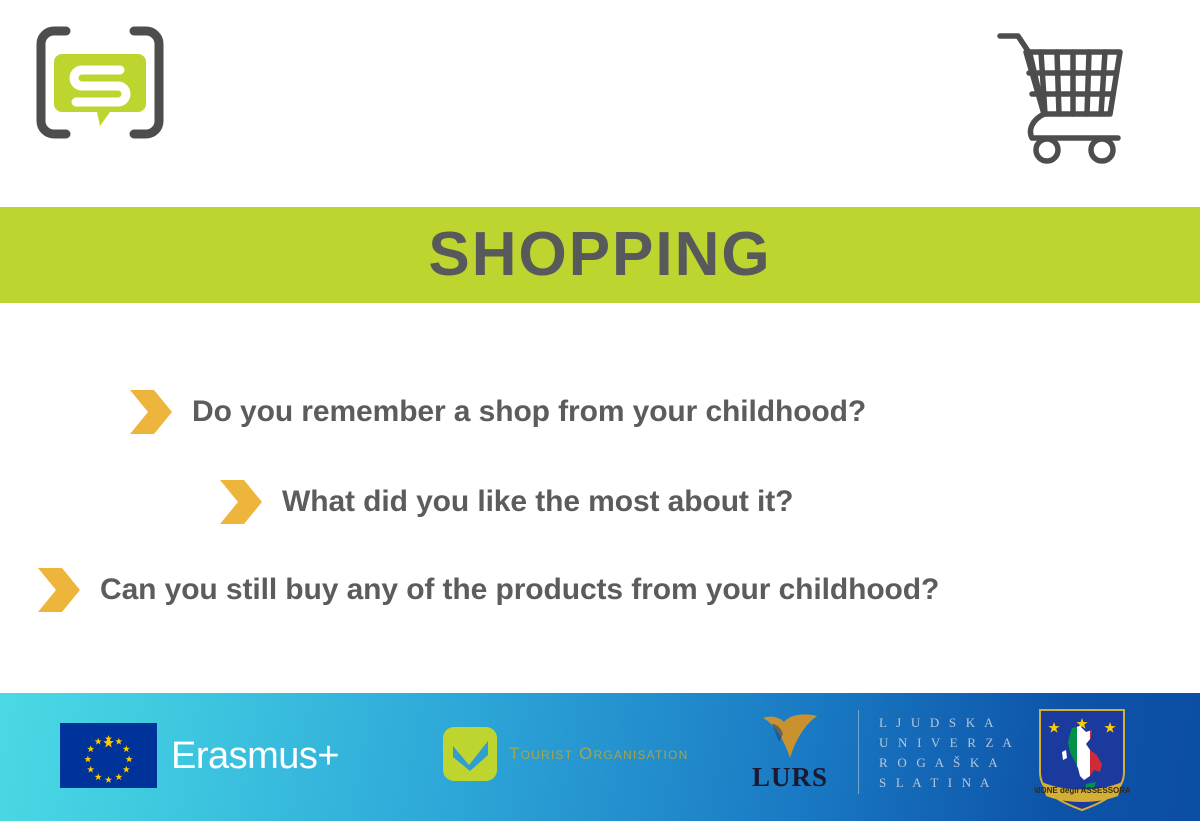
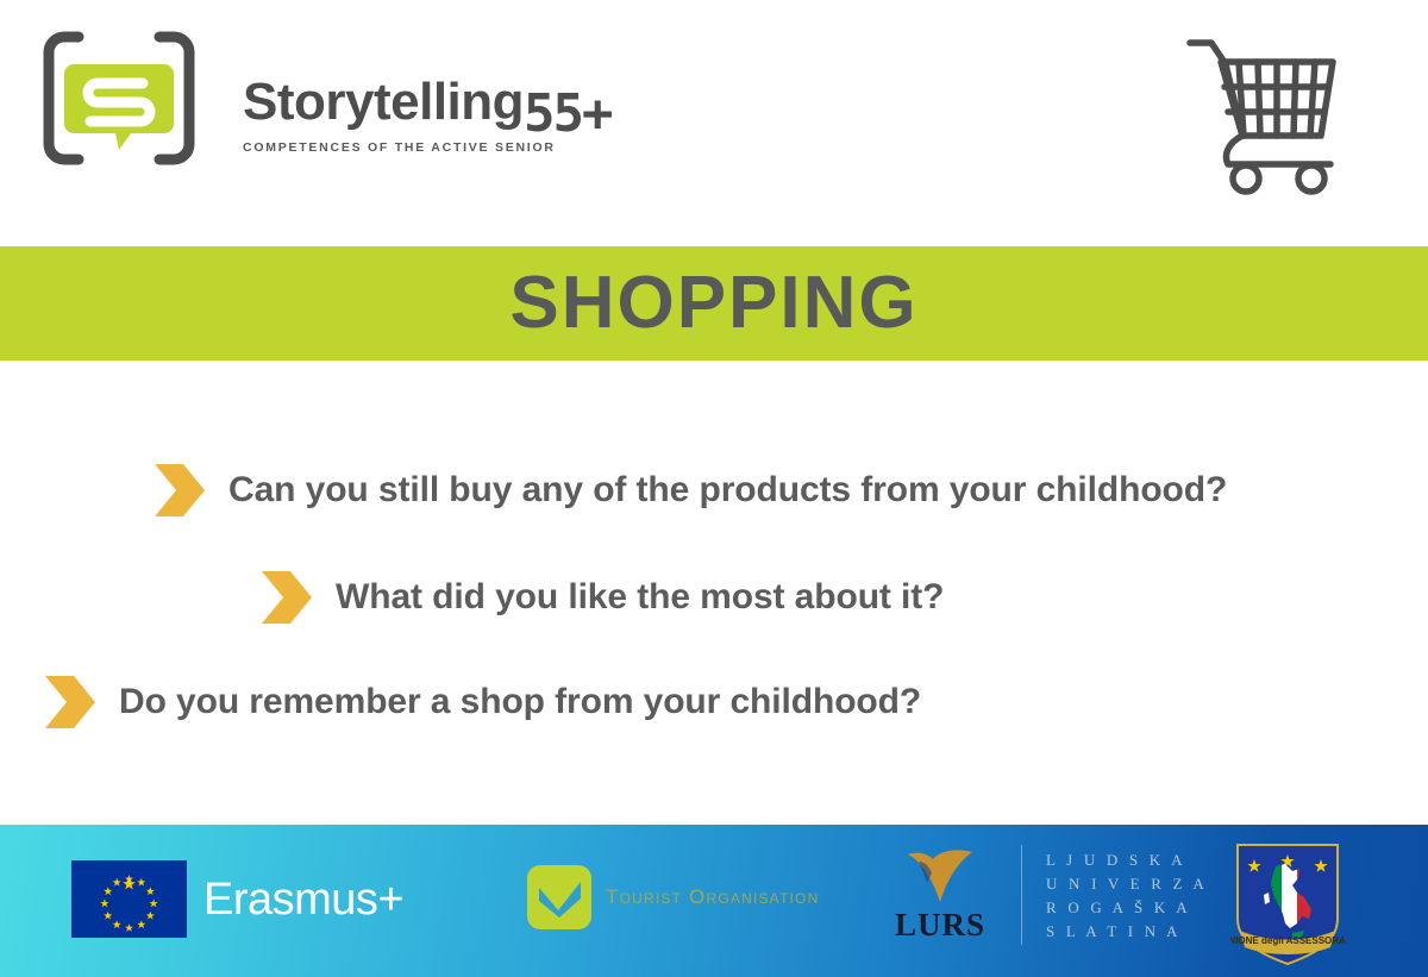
+ Storytelling
+ 55+
+ COMPETENCES OF THE ACTIVE SENIOR
  SHOPPING
- Do you remember a shop from your childhood?
+ Can you still buy any of the products from your childhood?
  What did you like the most about it?
- Can you still buy any of the products from your childhood?
+ Do you remember a shop from your childhood?
  Erasmus+
  Tourist Organisation
  LURS
  L J U D S K A
  U N I V E R Z A
  R O G A Š K A
  S L A T I N A
  NIONE degli ASSESSORA
